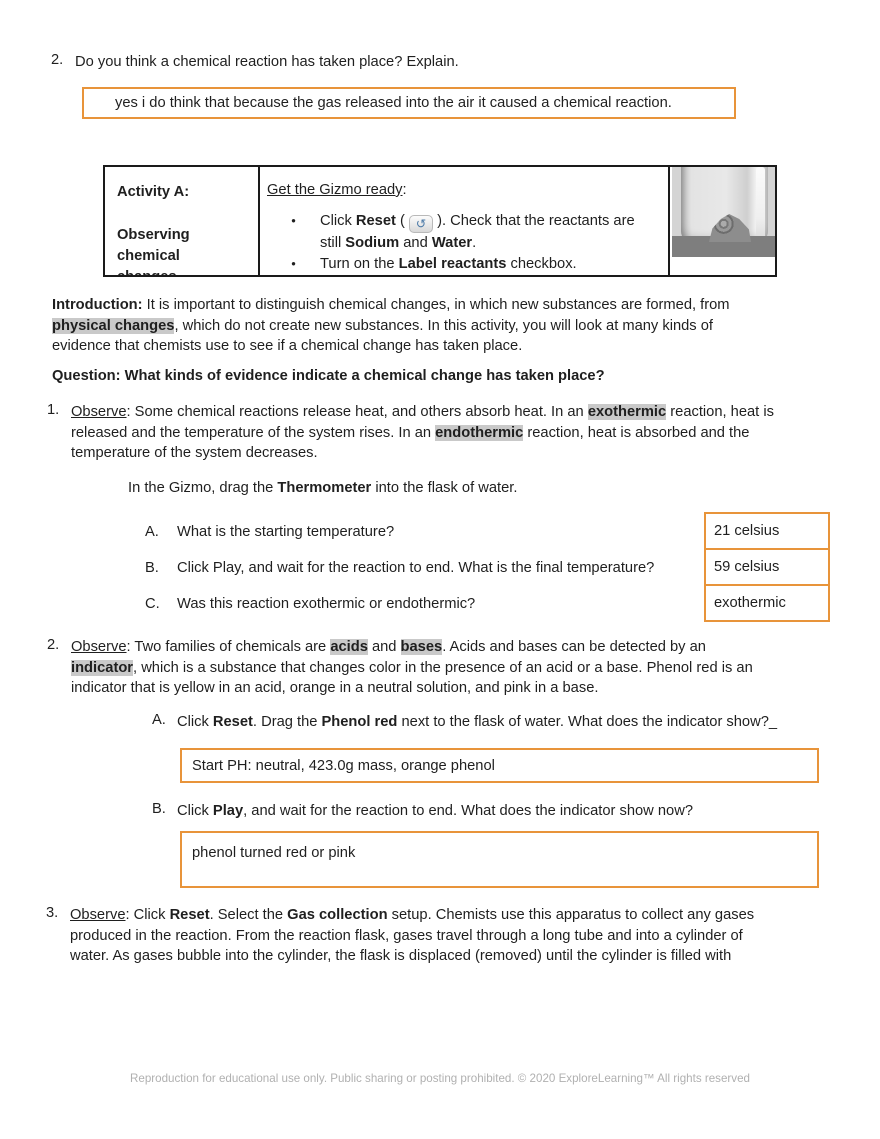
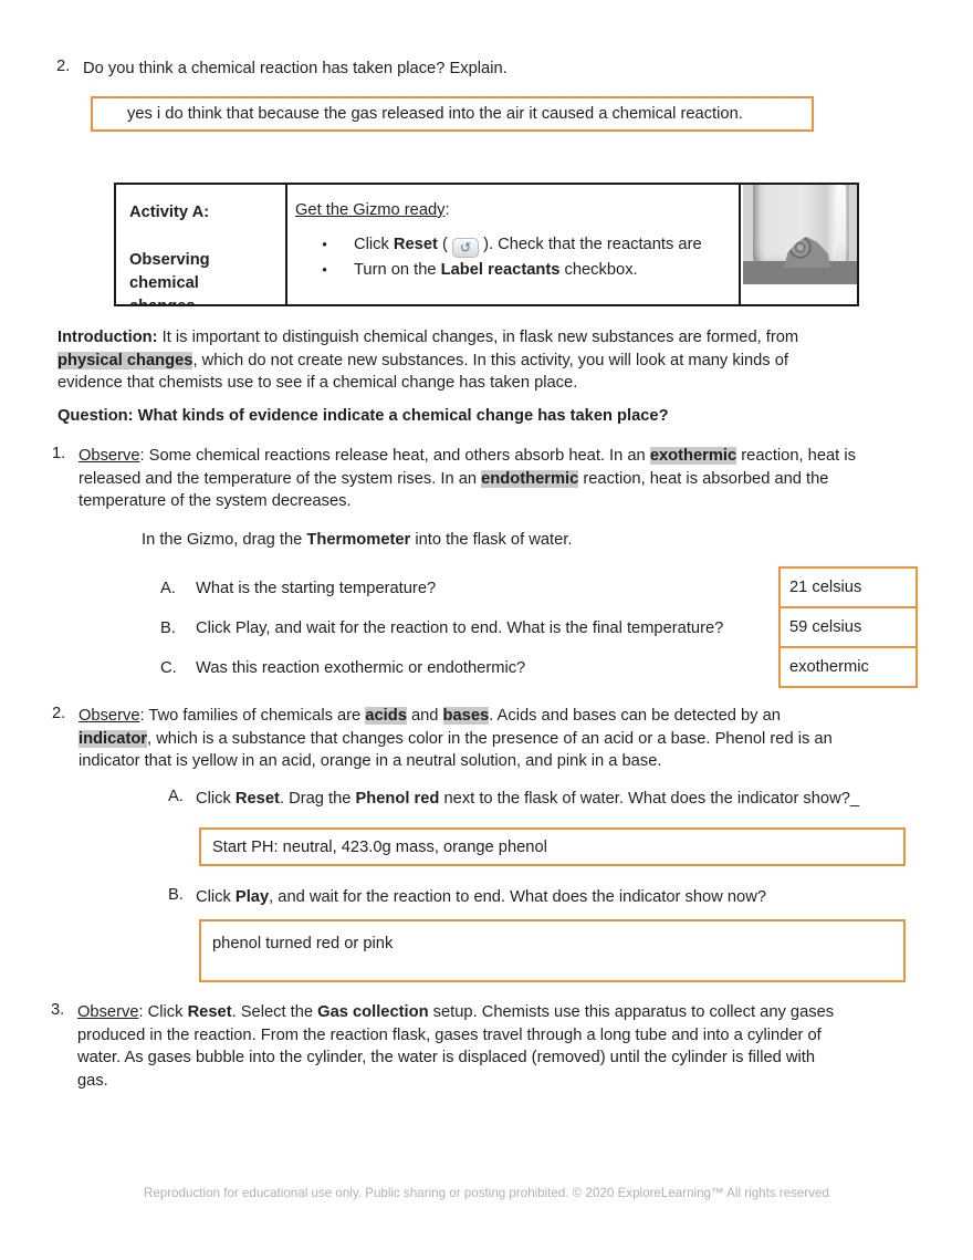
  2.
  Do you think a chemical reaction has taken place? Explain.
  yes i do think that because the gas released into the air it caused a chemical reaction.
  Activity A:
  Observing chemical
  Get the Gizmo ready:
  Click Reset ( ↺ ). Check that the reactants are
- still Sodium and Water.
  Turn on the Label reactants checkbox.
- Introduction: It is important to distinguish chemical changes, in which new substances are formed, from
+ Introduction: It is important to distinguish chemical changes, in flask new substances are formed, from
  physical changes, which do not create new substances. In this activity, you will look at many kinds of
  evidence that chemists use to see if a chemical change has taken place.
  Question: What kinds of evidence indicate a chemical change has taken place?
  1.
  Observe: Some chemical reactions release heat, and others absorb heat. In an exothermic reaction, heat is
  released and the temperature of the system rises. In an endothermic reaction, heat is absorbed and the
  temperature of the system decreases.
  In the Gizmo, drag the Thermometer into the flask of water.
  A.
  What is the starting temperature?
  B.
  Click Play, and wait for the reaction to end. What is the final temperature?
  C.
  Was this reaction exothermic or endothermic?
  21 celsius
  59 celsius
  exothermic
  2.
  Observe: Two families of chemicals are acids and bases. Acids and bases can be detected by an
  indicator, which is a substance that changes color in the presence of an acid or a base. Phenol red is an
  indicator that is yellow in an acid, orange in a neutral solution, and pink in a base.
  A.
  Click Reset. Drag the Phenol red next to the flask of water. What does the indicator show?_
  Start PH: neutral, 423.0g mass, orange phenol
  B.
  Click Play, and wait for the reaction to end. What does the indicator show now?
  phenol turned red or pink
  3.
  Observe: Click Reset. Select the Gas collection setup. Chemists use this apparatus to collect any gases
  produced in the reaction. From the reaction flask, gases travel through a long tube and into a cylinder of
- water. As gases bubble into the cylinder, the flask is displaced (removed) until the cylinder is filled with
+ water. As gases bubble into the cylinder, the water is displaced (removed) until the cylinder is filled with
+ gas.
  Reproduction for educational use only. Public sharing or posting prohibited. © 2020 ExploreLearning™ All rights reserved
